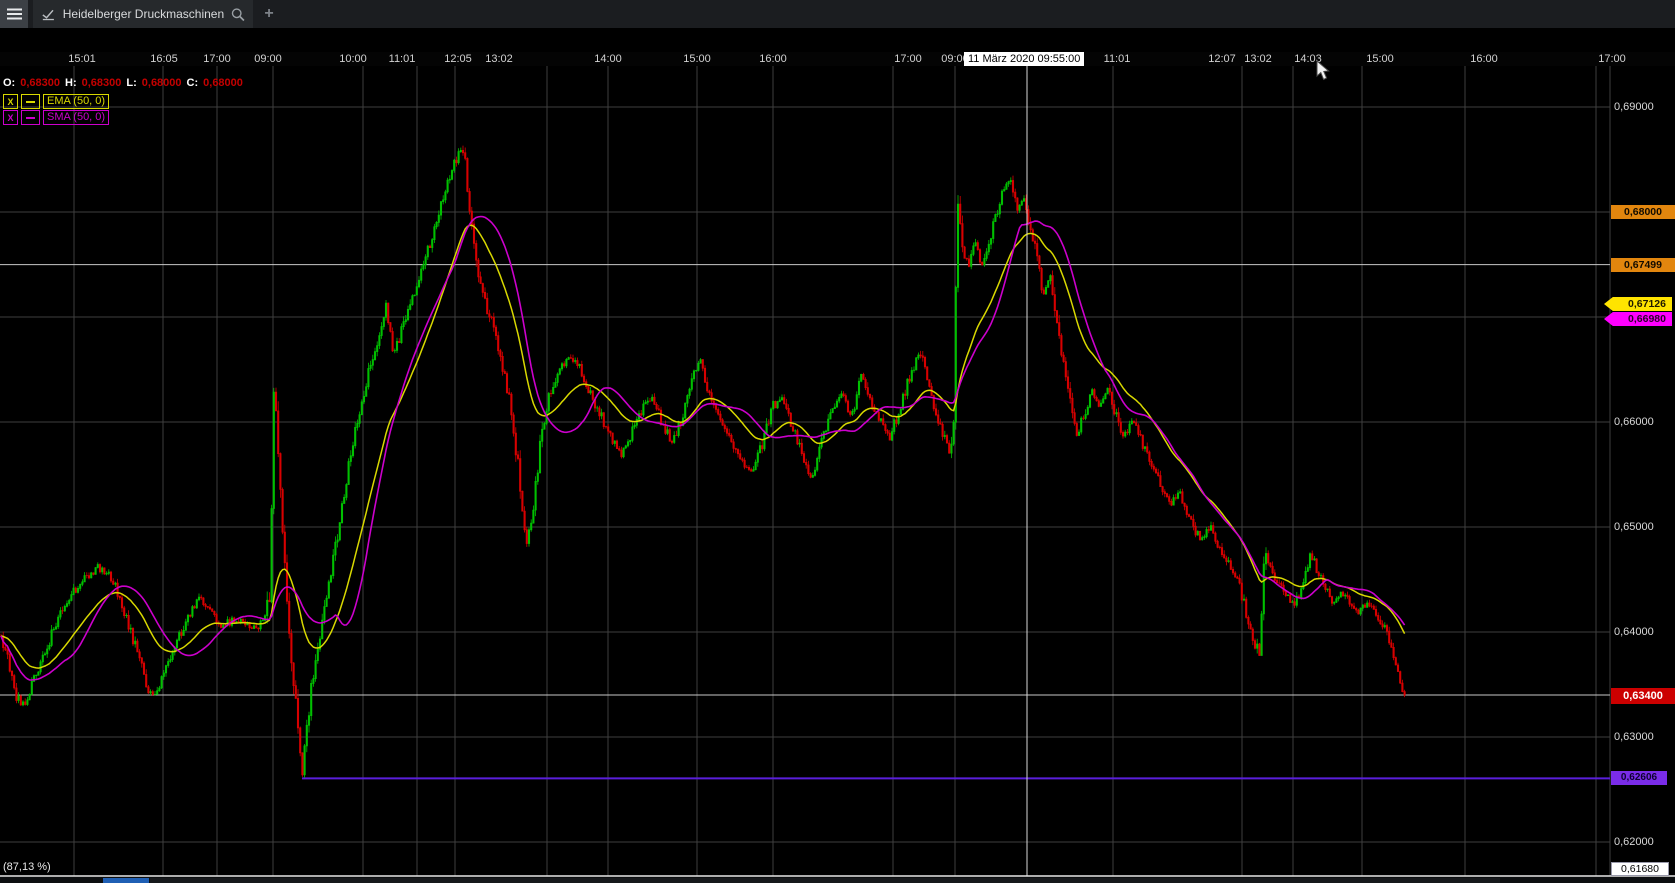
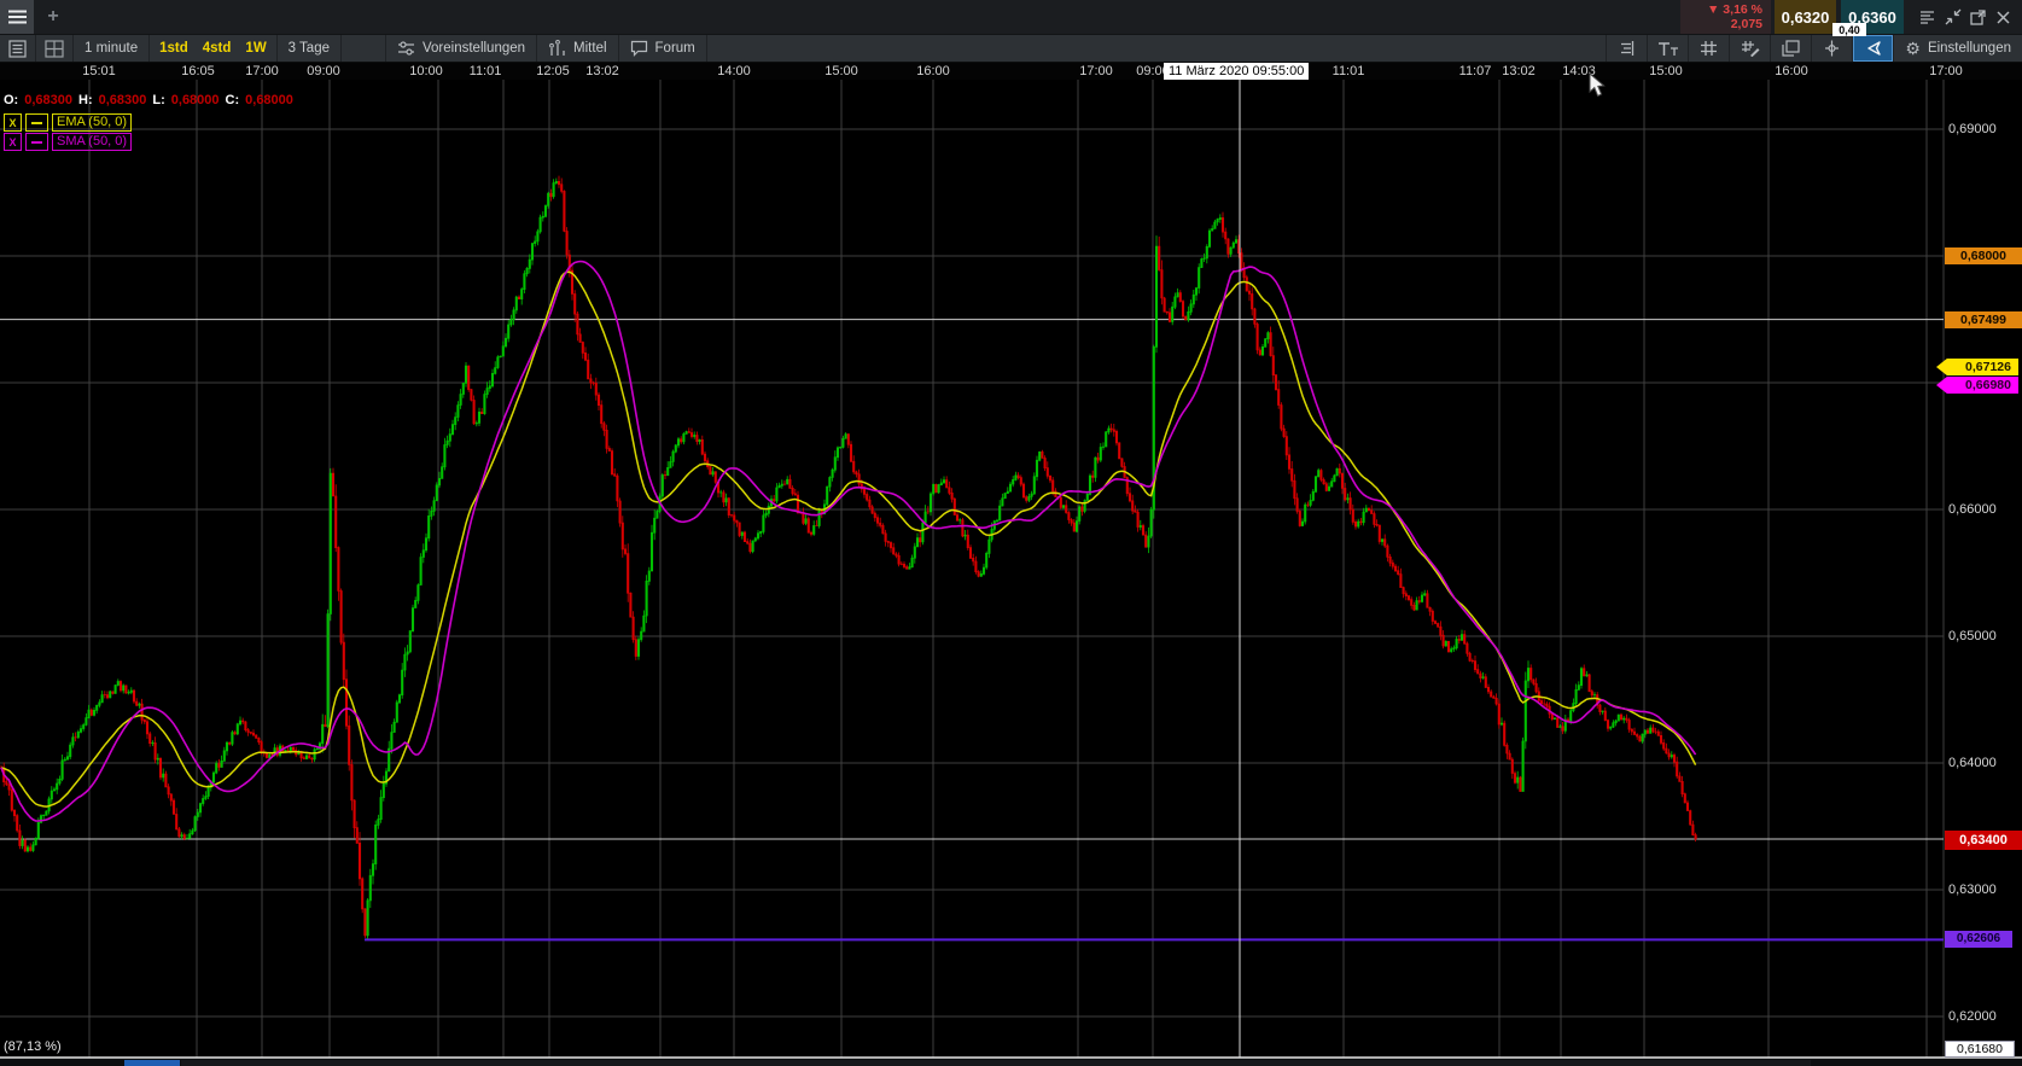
- Heidelberger Druckmaschinen
  +
+ ▼ 3,16 %
+ 2,075
+ 0,6320
+ 0,6360
+ 0,40
+ 1 minute
+ 1std
+ 4std
+ 1W
+ 3 Tage
+ Voreinstellungen
+ Mittel
+ Forum
+ ⚙
+ Einstellungen
  11 März 2020 09:55:00
  15:01
  16:05
  17:00
  09:00
  10:00
  11:01
  12:05
  13:02
  14:00
  15:00
  16:00
  17:00
  09:0
  11:01
- 12:07
+ 11:07
  13:02
  14:03
  15:00
  16:00
  17:00
  O:
  0,68300
  H:
  0,68300
  L:
  0,68000
  C:
  0,68000
  X
  EMA (50, 0)
  X
  SMA (50, 0)
  (87,13 %)
  0,69000
  0,68000
  0,67499
  0,67126
  0,66980
  0,66000
  0,65000
  0,64000
  0,63400
  0,63000
  0,62606
  0,62000
  0,61680
